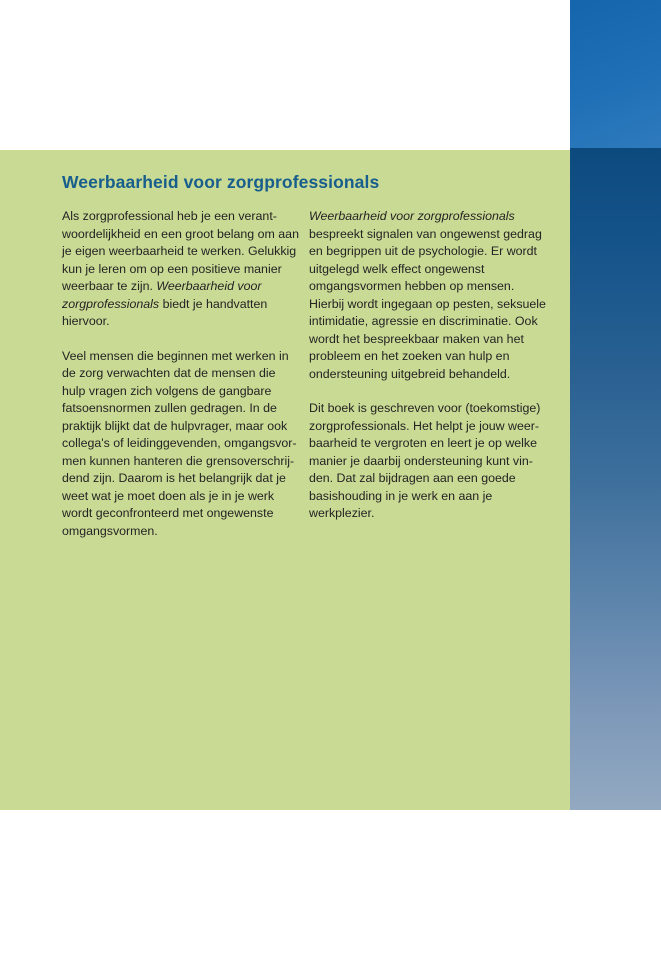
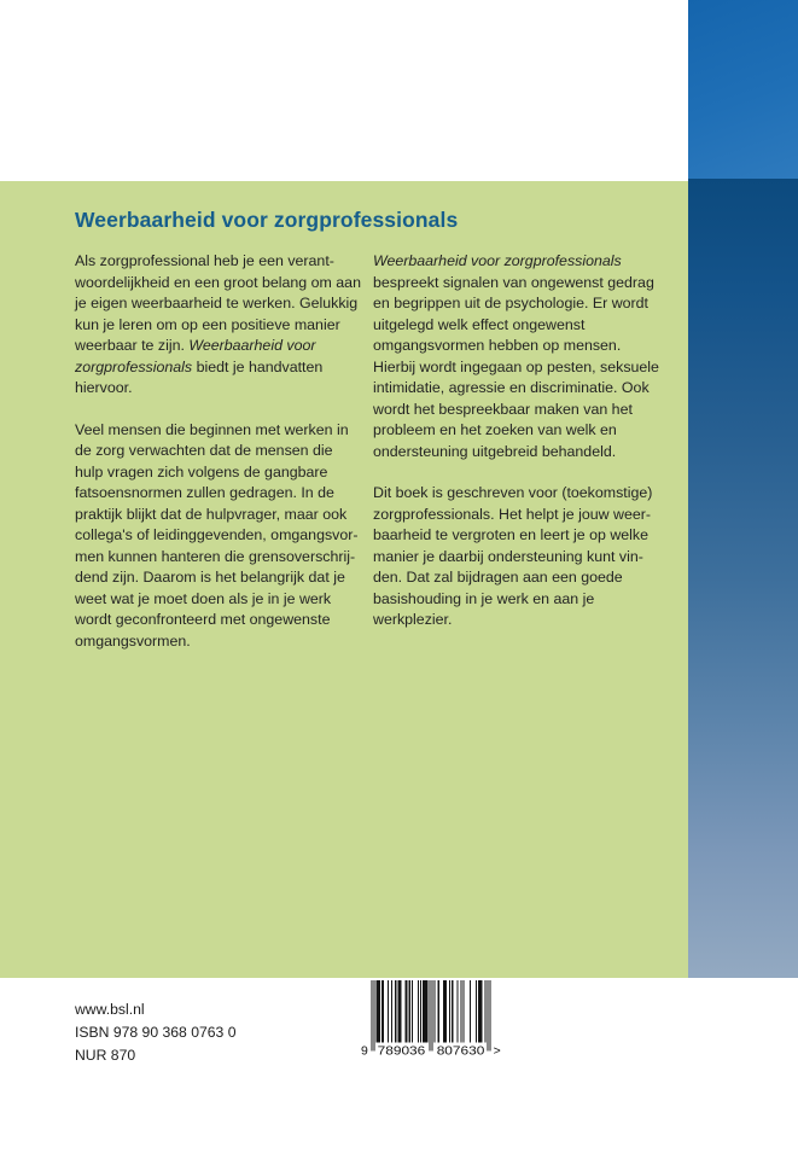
  Weerbaarheid voor zorgprofessionals
  Als zorgprofessional heb je een verant­oordelijkheid en een groot belang om aan je eigen weerbaarheid te werken. Gelukkig kun je leren om op een positieve manier weerbaar te zijn. Weerbaarheid voor zorgprofessionals biedt je handvatten hiervoor.
  Veel mensen die beginnen met werken in de zorg verwachten dat de mensen die hulp vragen zich volgens de gangbare fatsoensnormen zullen gedragen. In de praktijk blijkt dat de hulpvrager, maar ook collega's of leidinggevenden, omgangsvor­en kunnen hanteren die grensoverschrij­end zijn. Daarom is het belangrijk dat je weet wat je moet doen als je in je werk wordt geconfronteerd met ongewenste omgangsvormen.
- Weerbaarheid voor zorgprofessionals bespreekt signalen van ongewenst gedrag en begrippen uit de psychologie. Er wordt uitgelegd welk effect ongewenst omgangsvormen hebben op mensen. Hierbij wordt ingegaan op pesten, seksu­ele intimidatie, agressie en discriminatie. Ook wordt het bespreekbaar maken van het probleem en het zoeken van hulp en ondersteuning uitgebreid behandeld.
+ Weerbaarheid voor zorgprofessionals bespreekt signalen van ongewenst gedrag en begrippen uit de psychologie. Er wordt uitgelegd welk effect ongewenst omgangsvormen hebben op mensen. Hierbij wordt ingegaan op pesten, seksu­ele intimidatie, agressie en discriminatie. Ook wordt het bespreekbaar maken van het probleem en het zoeken van welk en ondersteuning uitgebreid behandeld.
  Dit boek is geschreven voor (toekomstige) zorgprofessionals. Het helpt je jouw weer­aarheid te vergroten en leert je op welke manier je daarbij ondersteuning kunt vin­en. Dat zal bijdragen aan een goede basis­houding in je werk en aan je werkplezier.
+ www.bsl.nl
+ ISBN 978 90 368 0763 0
+ NUR 870
+ 9
+ 789036
+ 807630
+ >
